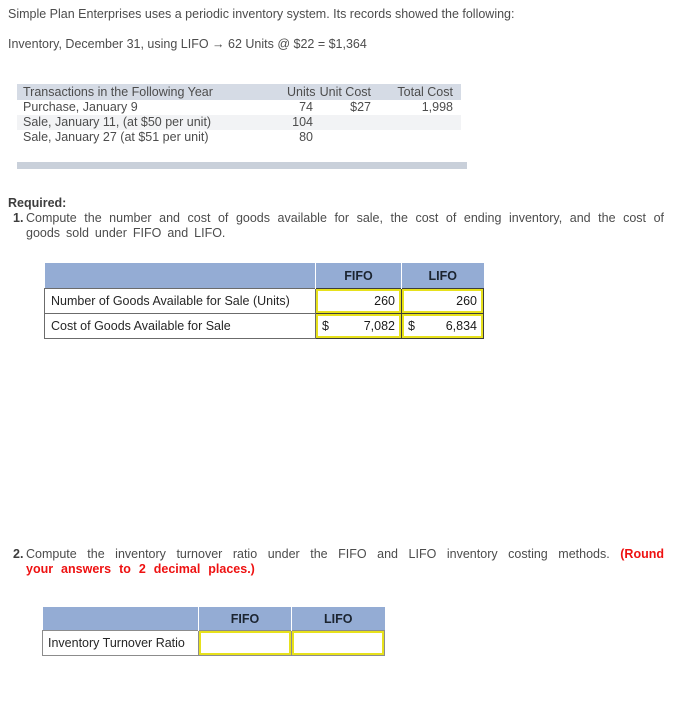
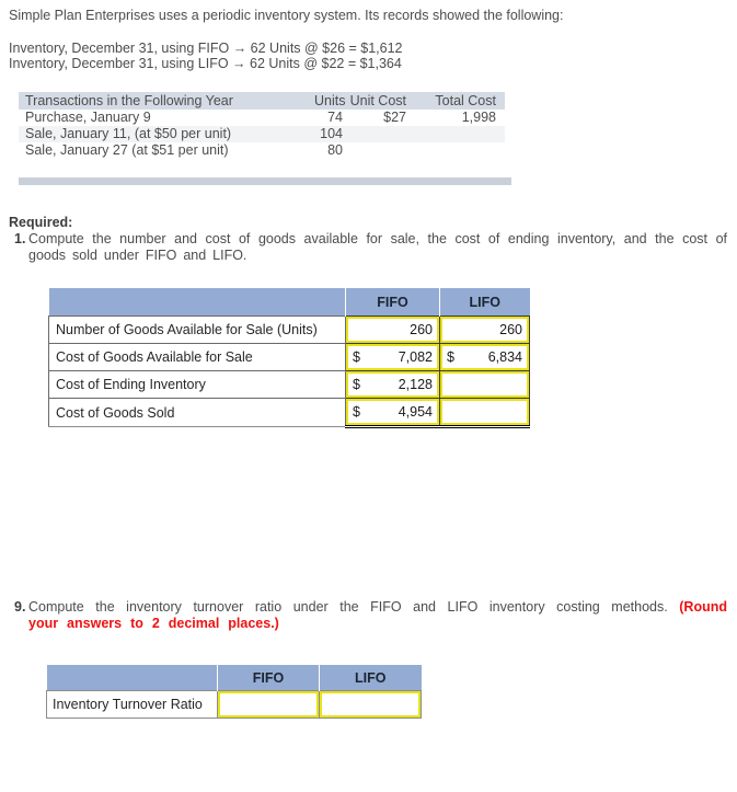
  Simple Plan Enterprises uses a periodic inventory system. Its records showed the following:
+ Inventory, December 31, using FIFO → 62 Units @ $26 = $1,612
  Inventory, December 31, using LIFO → 62 Units @ $22 = $1,364
  Transactions in the Following Year	Units	Unit Cost	Total Cost
  Purchase, January 9	74	$27	1,998
  Sale, January 11, (at $50 per unit)	104
  Sale, January 27 (at $51 per unit)	80
  Required:
  1.
  Compute the number and cost of goods available for sale, the cost of ending inventory, and the cost of goods sold under FIFO and LIFO.
  	FIFO	LIFO
  Number of Goods Available for Sale (Units)	260	260
  Cost of Goods Available for Sale	$ 7,082	$ 6,834
+ Cost of Ending Inventory	$ 2,128
+ Cost of Goods Sold	$ 4,954
- 2.
+ 9.
  Compute the inventory turnover ratio under the FIFO and LIFO inventory costing methods. (Round your answers to 2 decimal places.)
  	FIFO	LIFO
  Inventory Turnover Ratio
